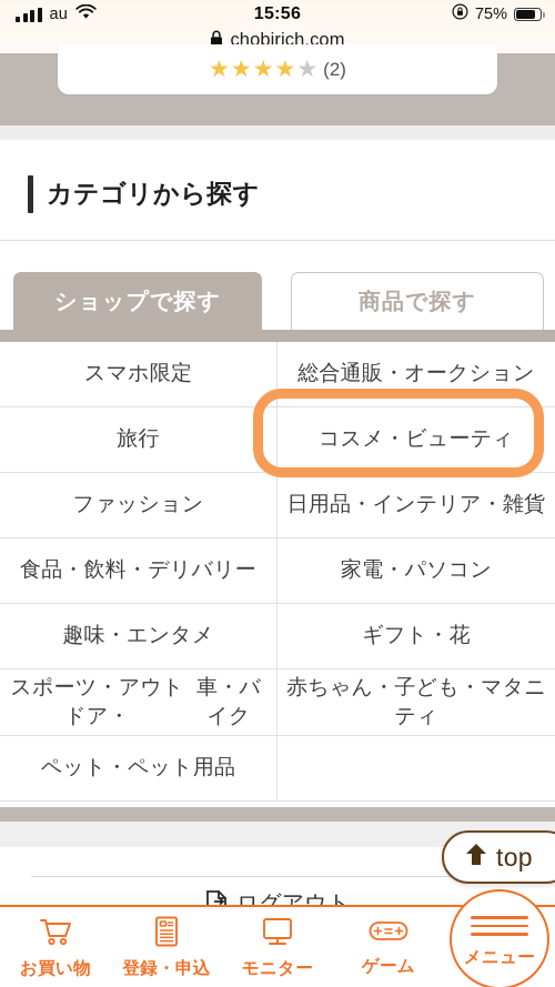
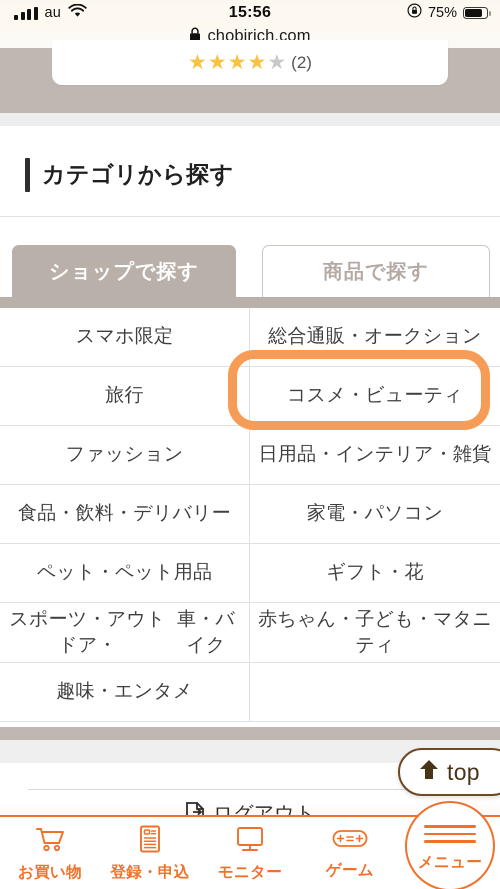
  au
  15:56
  75%
  chobirich.com
  ★
  ★
  ★
  ★
  ★
  (2)
  カテゴリから探す
  ショップで探す
  商品で探す
  スマホ限定
  総合通販・オークション
  旅行
  コスメ・ビューティ
  ファッション
  日用品・インテリア・雑貨
  食品・飲料・デリバリー
  家電・パソコン
- 趣味・エンタメ
+ ペット・ペット用品
  ギフト・花
  スポーツ・アウトドア・
  車・バイク
  赤ちゃん・子ども・マタニティ
- ペット・ペット用品
+ 趣味・エンタメ
  ログアウト
  top
  お買い物
  登録・申込
  モニター
  ゲーム
  メニュー
